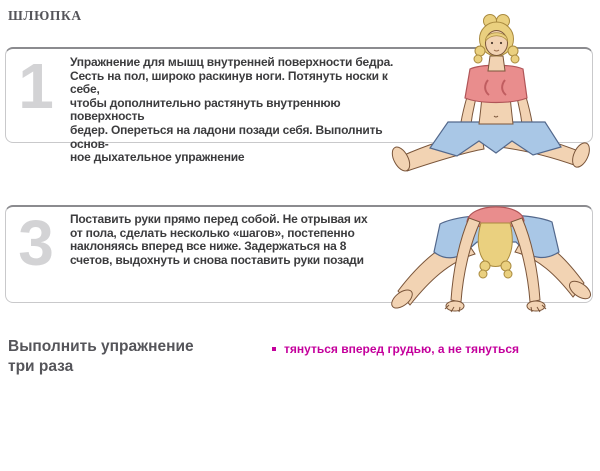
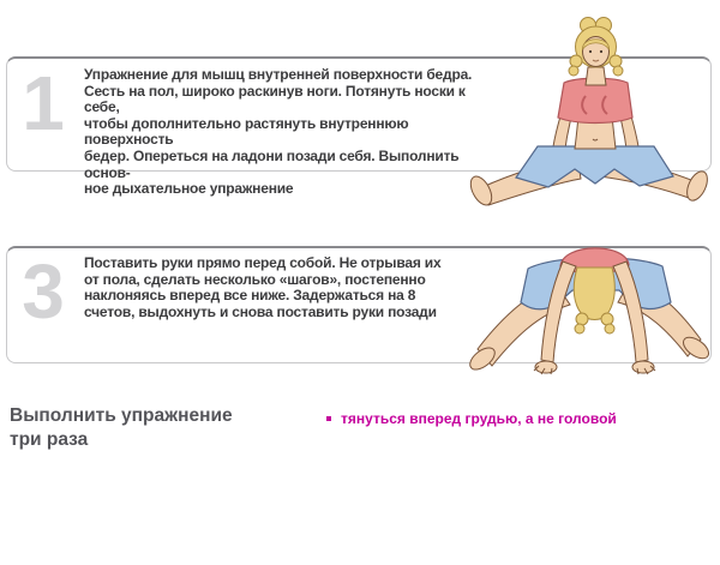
- ШЛЮПКА
  1
  Упражнение для мышц внутренней поверхности бедра.
  Сесть на пол, широко раскинув ноги. Потянуть носки к себе,
  чтобы дополнительно растянуть внутреннюю поверхность
  бедер. Опереться на ладони позади себя. Выполнить основ-
  ное дыхательное упражнение
  3
  Поставить руки прямо перед собой. Не отрывая их
  от пола, сделать несколько «шагов», постепенно
  наклоняясь вперед все ниже. Задержаться на 8
  счетов, выдохнуть и снова поставить руки позади
  Выполнить упражнение
  три раза
- тянуться вперед грудью, а не тянуться
+ тянуться вперед грудью, а не головой
